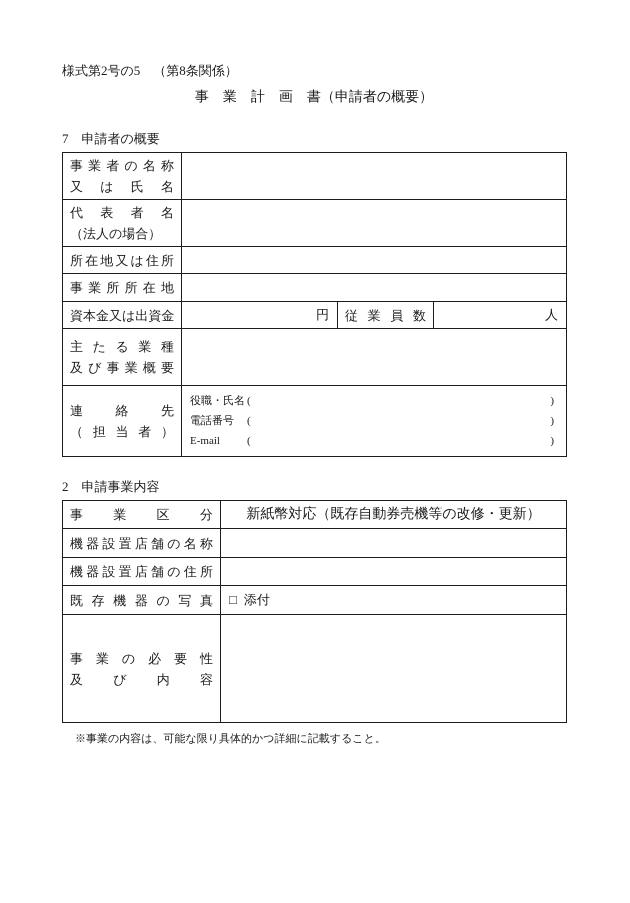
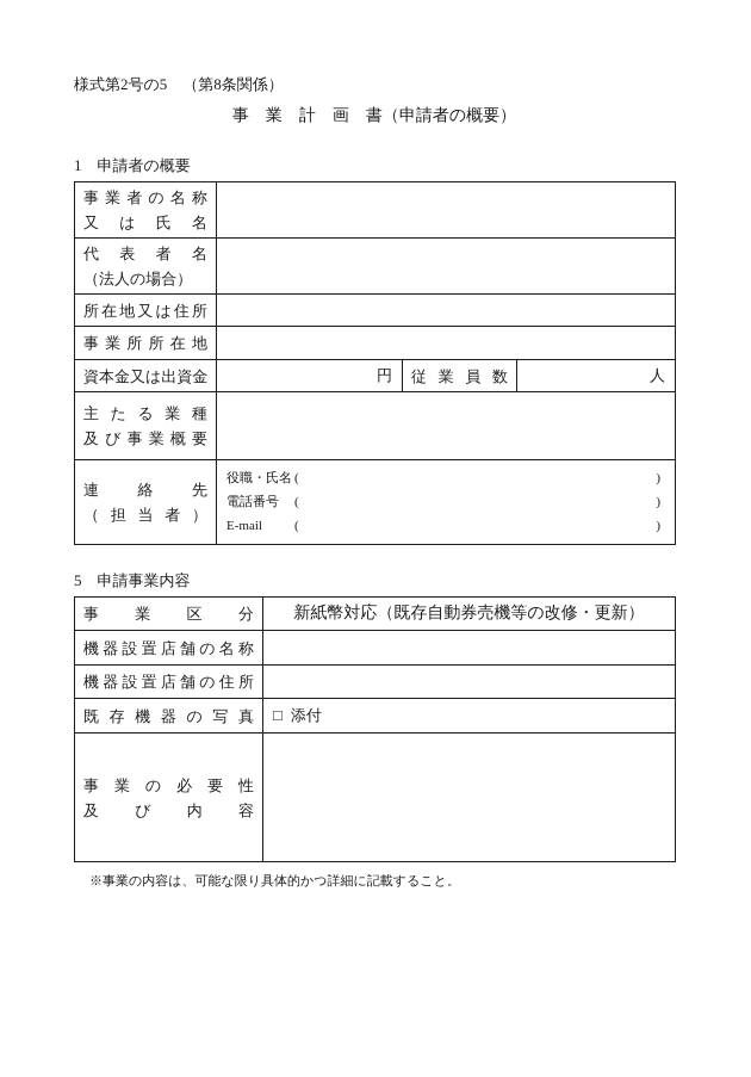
  様式第2号の5 （第8条関係）
  事 業 計 画 書（申請者の概要）
- 7 申請者の概要
+ 1 申請者の概要
  事 業 者 の 名 称 又 は 氏 名
  代 表 者 名 （法人の場合）
  所 在 地 又 は 住 所
  事 業 所 所 在 地
  資本金又は出資金	円	従 業 員 数	人
  主 た る 業 種 及 び 事 業 概 要
  連 絡 先 （ 担 当 者 ）	役職・氏名 ( ) 電話番号 ( ) E-mail ( )
- 2 申請事業内容
+ 5 申請事業内容
  事 業 区 分	新紙幣対応（既存自動券売機等の改修・更新）
  機 器 設 置 店 舗 の 名 称
  機 器 設 置 店 舗 の 住 所
  既 存 機 器 の 写 真	□ 添付
  事 業 の 必 要 性 及 び 内 容
  ※事業の内容は、可能な限り具体的かつ詳細に記載すること。
